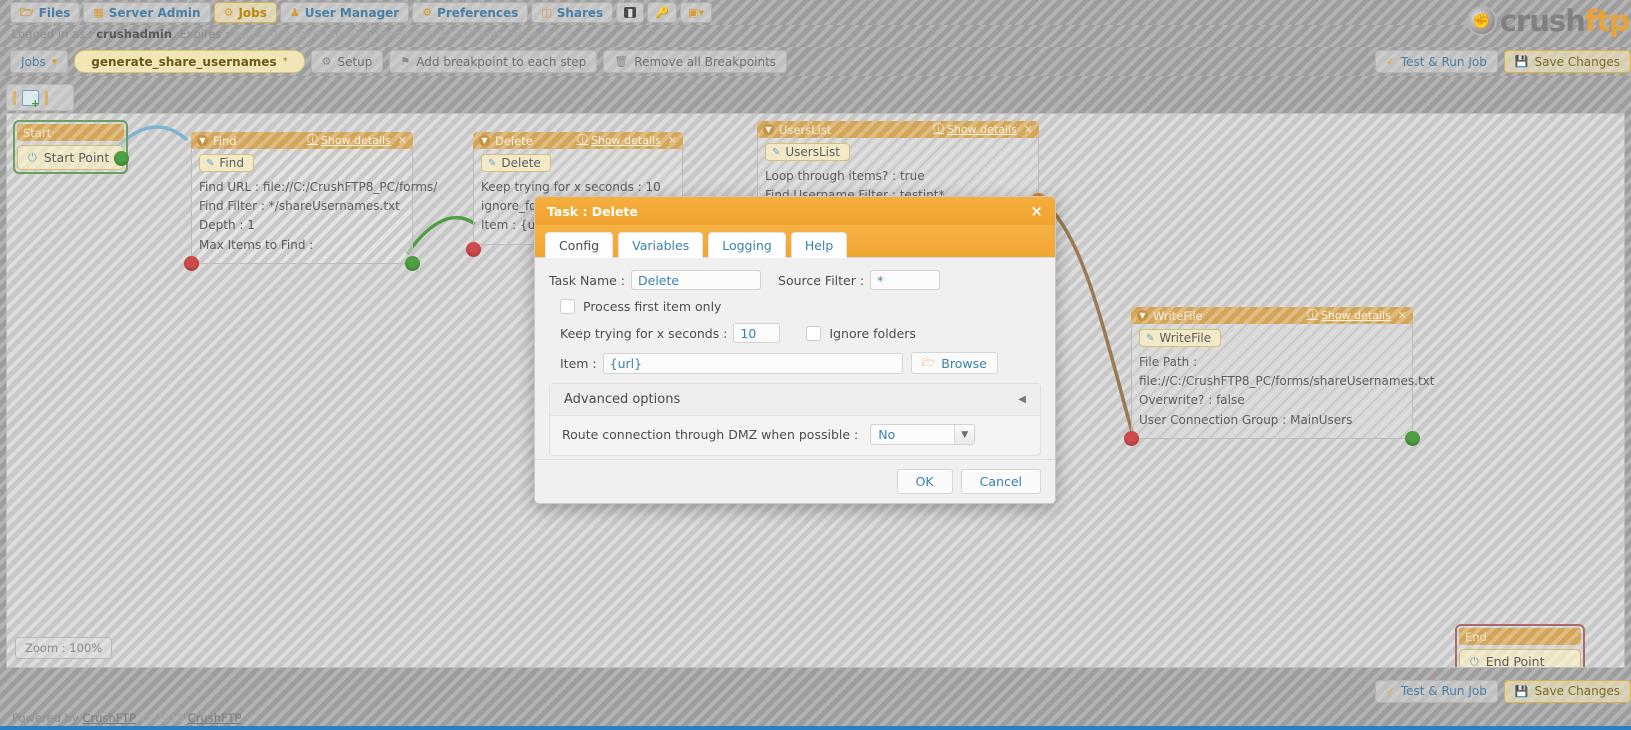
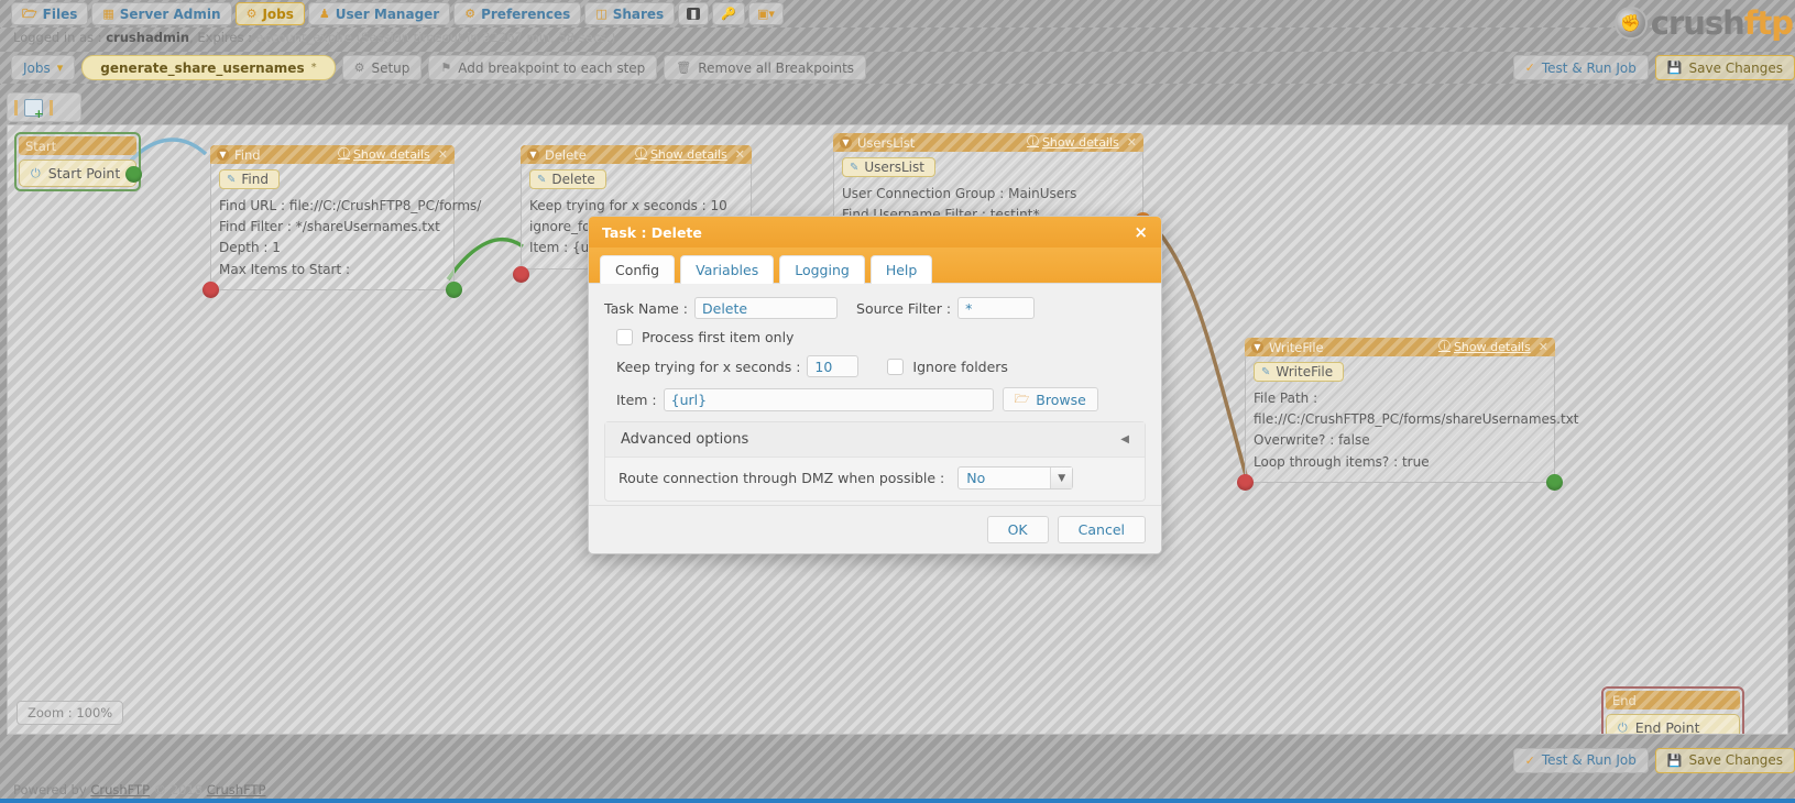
  🗁
  Files
  ▦
  Server Admin
  ⚙
  Jobs
  ♟
  User Manager
  ⚙
  Preferences
  ◫
  Shares
  ▮
  🔑
  ▣▾
  ✊
  crushftp
  Jobs
  ▾
  generate_share_usernames
  *
  ⚙
  Setup
  ⚑
  Add breakpoint to each step
  🗑
  Remove all Breakpoints
  ✓
  Test & Run Job
  💾
  Save Changes
  Start
  ⏻
  Start Point
  ▼
  Find
  ⓘ
  Show details
  ✕
  ✎
  Find
  Find URL : file://C:/CrushFTP8_PC/forms/
  Find Filter : */shareUsernames.txt
  Depth : 1
- Max Items to Find :
+ Max Items to Start :
  ▼
  Delete
  ⓘ
  Show details
  ✕
  ✎
  Delete
  Keep trying for x seconds : 10
  ignore_fo
  Item : {u
  ▼
  UsersList
  ⓘ
  Show details
  ✕
  ✎
  UsersList
- Loop through items? : true
+ User Connection Group : MainUsers
  ▼
  WriteFile
  ⓘ
  Show details
  ✕
  ✎
  WriteFile
  File Path :
  file://C:/CrushFTP8_PC/forms/shareUsernames.txt
  Overwrite? : false
- User Connection Group : MainUsers
+ Loop through items? : true
  End
  ⏻
  End Point
  Zoom : 100%
  ✓
  Test & Run Job
  💾
  Save Changes
  Powered by CrushFTP CrushFTP
  Task : Delete
  ×
  Config
  Variables
  Logging
  Help
  Task Name :
  Delete
  Source Filter :
  *
  Process first item only
  Keep trying for x seconds :
  10
  Ignore folders
  Item :
  {url}
  🗁
  Browse
  Advanced options
  ◀
  Route connection through DMZ when possible :
  No
  ▼
  OK
  Cancel
